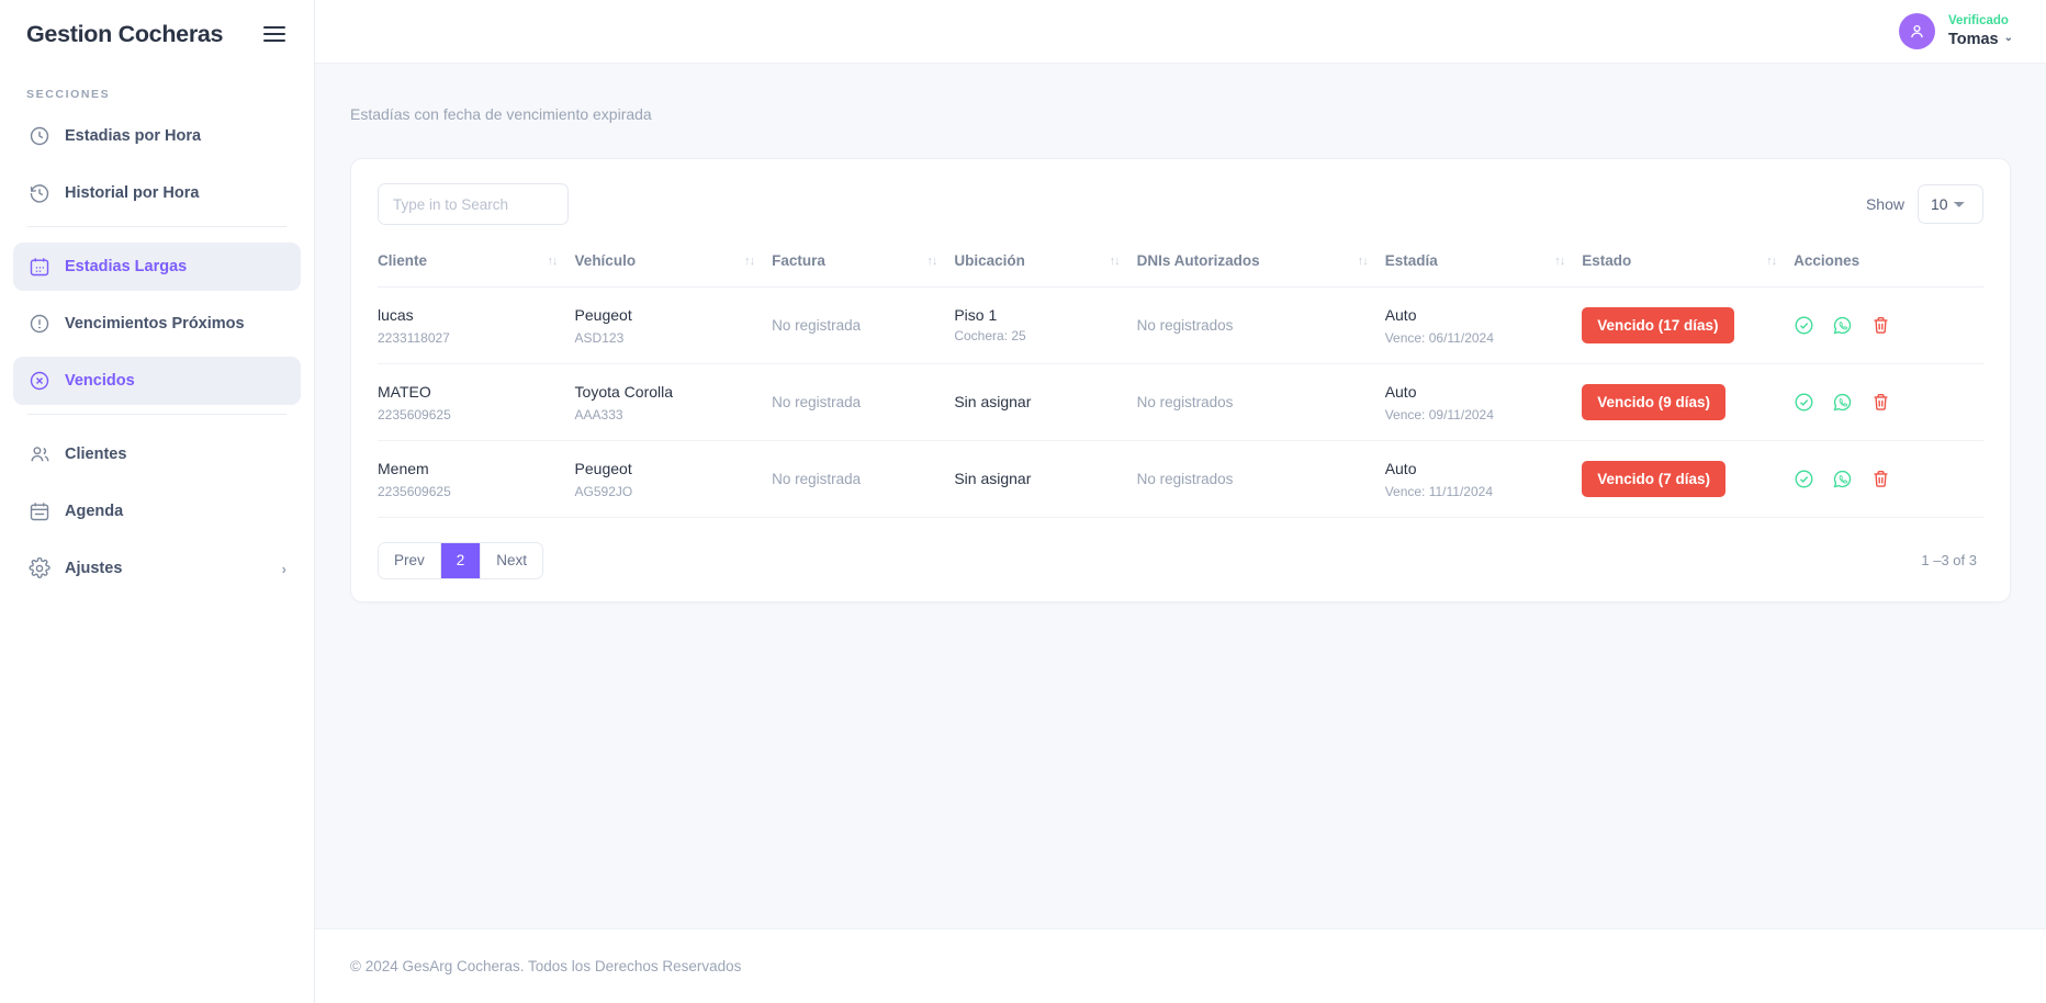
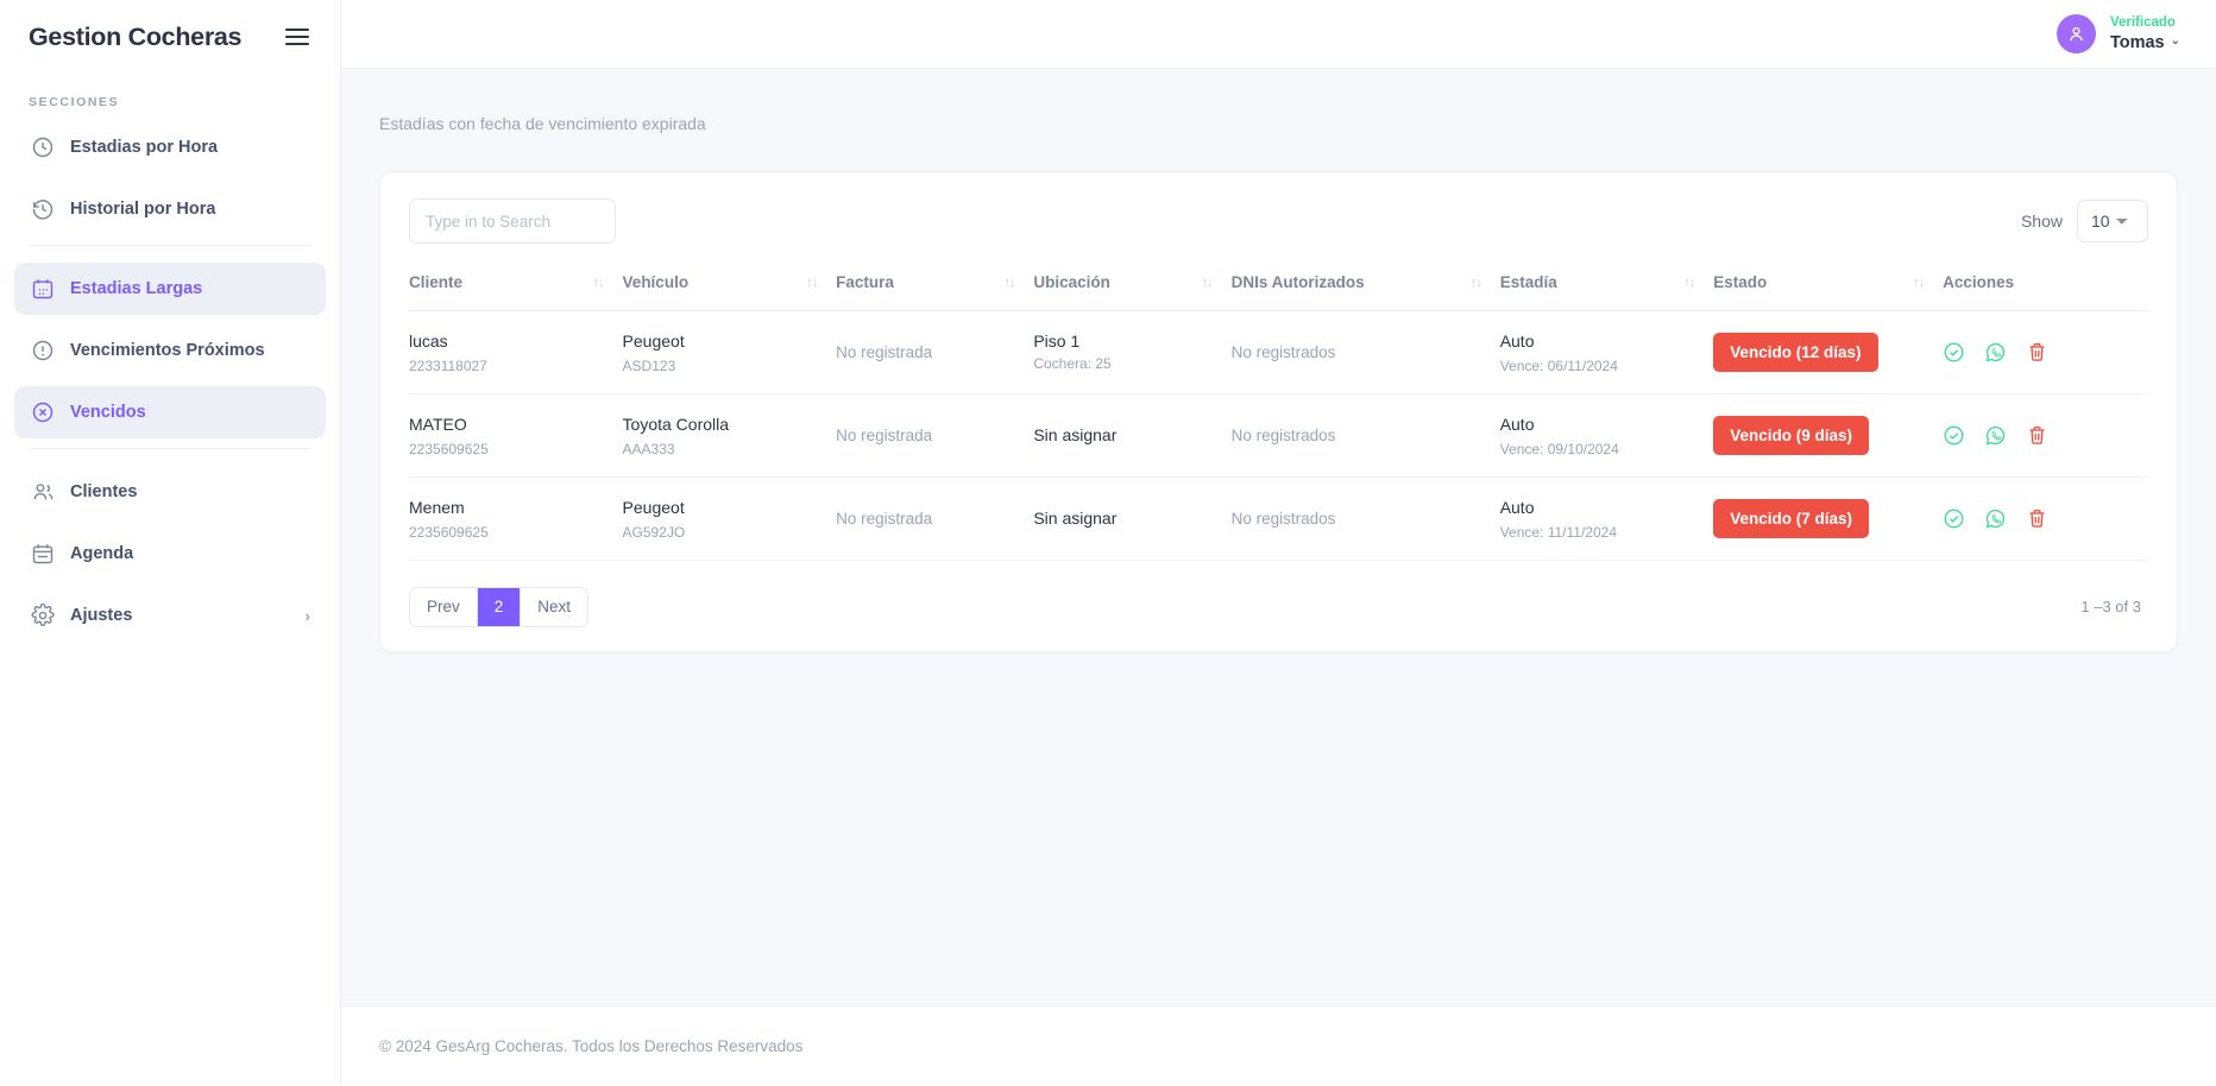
  Gestion Cocheras
  SECCIONES
  Estadias por Hora
  Historial por Hora
  Estadias Largas
  Vencimientos Próximos
  Vencidos
  Clientes
  Agenda
  Ajustes
  ›
  Verificado
  Tomas
  ⌄
  Estadías con fecha de vencimiento expirada
  Type in to Search
  Show
  10
  Cliente ↑↓	Vehículo ↑↓	Factura ↑↓	Ubicación ↑↓	DNIs Autorizados ↑↓	Estadía ↑↓	Estado ↑↓	Acciones
- lucas 2233118027	Peugeot ASD123	No registrada	Piso 1 Cochera: 25	No registrados	Auto Vence: 06/11/2024	Vencido (17 días)
+ lucas 2233118027	Peugeot ASD123	No registrada	Piso 1 Cochera: 25	No registrados	Auto Vence: 06/11/2024	Vencido (12 días)
- MATEO 2235609625	Toyota Corolla AAA333	No registrada	Sin asignar	No registrados	Auto Vence: 09/11/2024	Vencido (9 días)
+ MATEO 2235609625	Toyota Corolla AAA333	No registrada	Sin asignar	No registrados	Auto Vence: 09/10/2024	Vencido (9 días)
  Menem 2235609625	Peugeot AG592JO	No registrada	Sin asignar	No registrados	Auto Vence: 11/11/2024	Vencido (7 días)
  Prev
  2
  Next
  1 –3 of 3
  © 2024 GesArg Cocheras. Todos los Derechos Reservados
